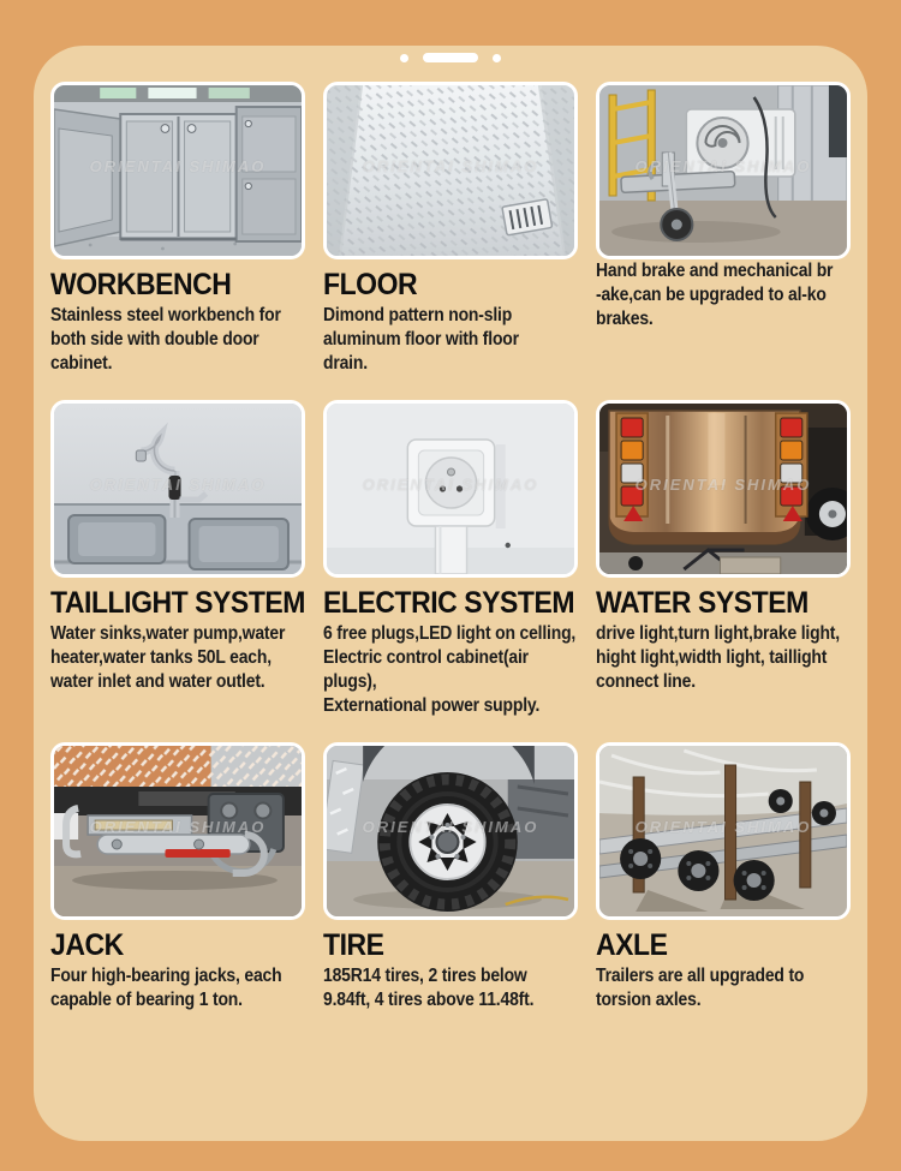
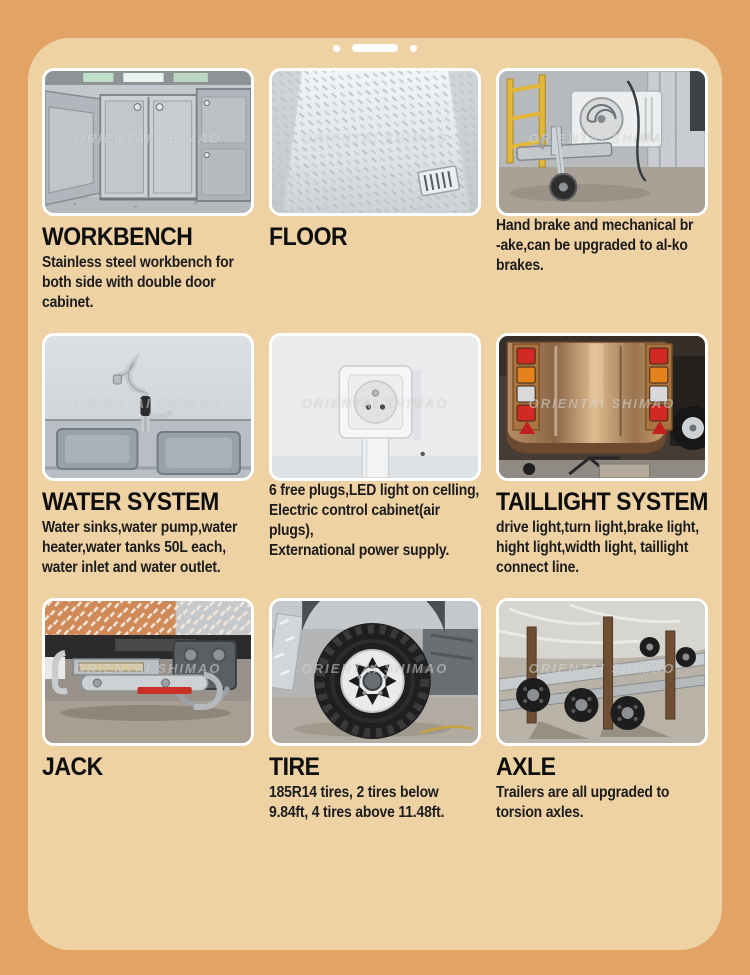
  ORIENTAI SHIMAO
  WORKBENCH
  Stainless steel workbench for
  both side with double door
  cabinet.
  ORIENTAI SHIMAO
  FLOOR
- Dimond pattern non-slip
- aluminum floor with floor
- drain.
  ORIENTAI SHIMAO
  Hand brake and mechanical br
  -ake,can be upgraded to al-ko
  brakes.
  ORIENTAI SHIMAO
- TAILLIGHT SYSTEM
+ WATER SYSTEM
  Water sinks,water pump,water
  heater,water tanks 50L each,
  water inlet and water outlet.
  ORIENTAI SHIMAO
- ELECTRIC SYSTEM
  6 free plugs,LED light on celling,
  Electric control cabinet(air plugs),
  Externational power supply.
  ORIENTAI SHIMAO
- WATER SYSTEM
+ TAILLIGHT SYSTEM
  drive light,turn light,brake light,
  hight light,width light, taillight
  connect line.
  ORIENTAI SHIMAO
  JACK
- Four high-bearing jacks, each
- capable of bearing 1 ton.
  ORIENTAI SHIMAO
  TIRE
  185R14 tires, 2 tires below
  9.84ft, 4 tires above 11.48ft.
  ORIENTAI SHIMAO
  AXLE
  Trailers are all upgraded to
  torsion axles.
